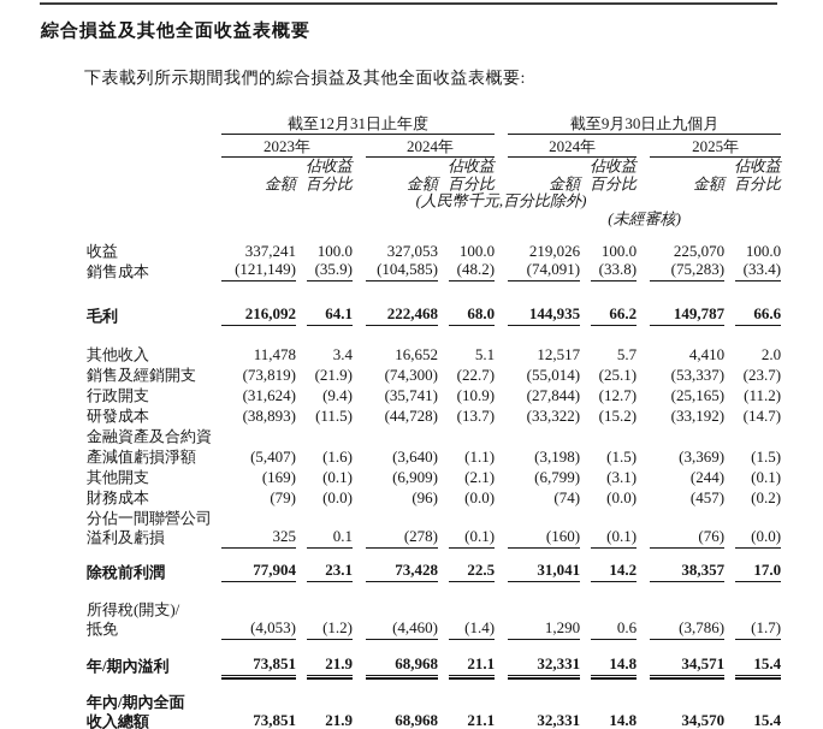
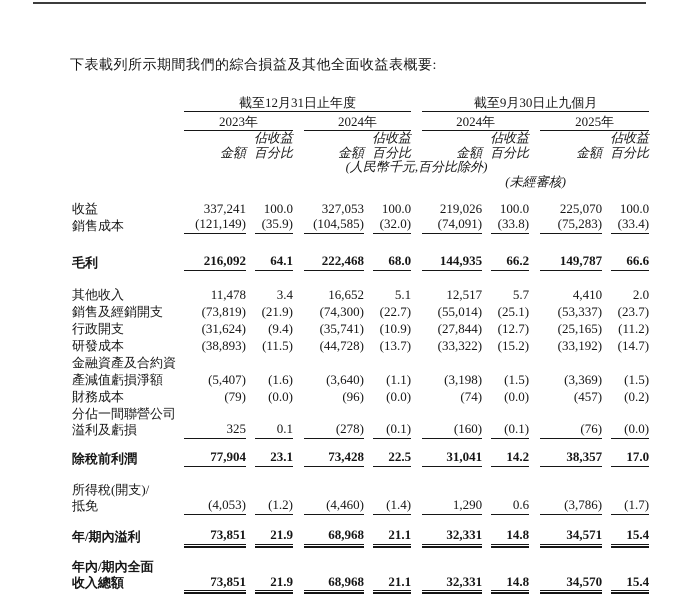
- 綜合損益及其他全面收益表概要
  下表載列所示期間我們的綜合損益及其他全面收益表概要:
  	截至12月31日止年度		截至9月30日止九個月
  	2023年		2024年		2024年		2025年
  		佔收益			佔收益			佔收益			佔收益
  	金額	百分比		金額	百分比		金額	百分比		金額	百分比
  	(人民幣千元,百分比除外)
  			(未經審核)
  收益	337,241		100.0		327,053		100.0		219,026		100.0		225,070		100.0
- 銷售成本	(121,149)		(35.9)		(104,585)		(48.2)		(74,091)		(33.8)		(75,283)		(33.4)
+ 銷售成本	(121,149)		(35.9)		(104,585)		(32.0)		(74,091)		(33.8)		(75,283)		(33.4)
  毛利	216,092		64.1		222,468		68.0		144,935		66.2		149,787		66.6
  其他收入	11,478		3.4		16,652		5.1		12,517		5.7		4,410		2.0
  銷售及經銷開支	(73,819)		(21.9)		(74,300)		(22.7)		(55,014)		(25.1)		(53,337)		(23.7)
  行政開支	(31,624)		(9.4)		(35,741)		(10.9)		(27,844)		(12.7)		(25,165)		(11.2)
  研發成本	(38,893)		(11.5)		(44,728)		(13.7)		(33,322)		(15.2)		(33,192)		(14.7)
  金融資產及合約資
  產減值虧損淨額	(5,407)		(1.6)		(3,640)		(1.1)		(3,198)		(1.5)		(3,369)		(1.5)
- 其他開支	(169)		(0.1)		(6,909)		(2.1)		(6,799)		(3.1)		(244)		(0.1)
  財務成本	(79)		(0.0)		(96)		(0.0)		(74)		(0.0)		(457)		(0.2)
  分佔一間聯營公司
  溢利及虧損	325		0.1		(278)		(0.1)		(160)		(0.1)		(76)		(0.0)
  除稅前利潤	77,904		23.1		73,428		22.5		31,041		14.2		38,357		17.0
  所得稅(開支)/
  抵免	(4,053)		(1.2)		(4,460)		(1.4)		1,290		0.6		(3,786)		(1.7)
  年/期內溢利	73,851		21.9		68,968		21.1		32,331		14.8		34,571		15.4
  年內/期內全面
  收入總額	73,851		21.9		68,968		21.1		32,331		14.8		34,570		15.4
